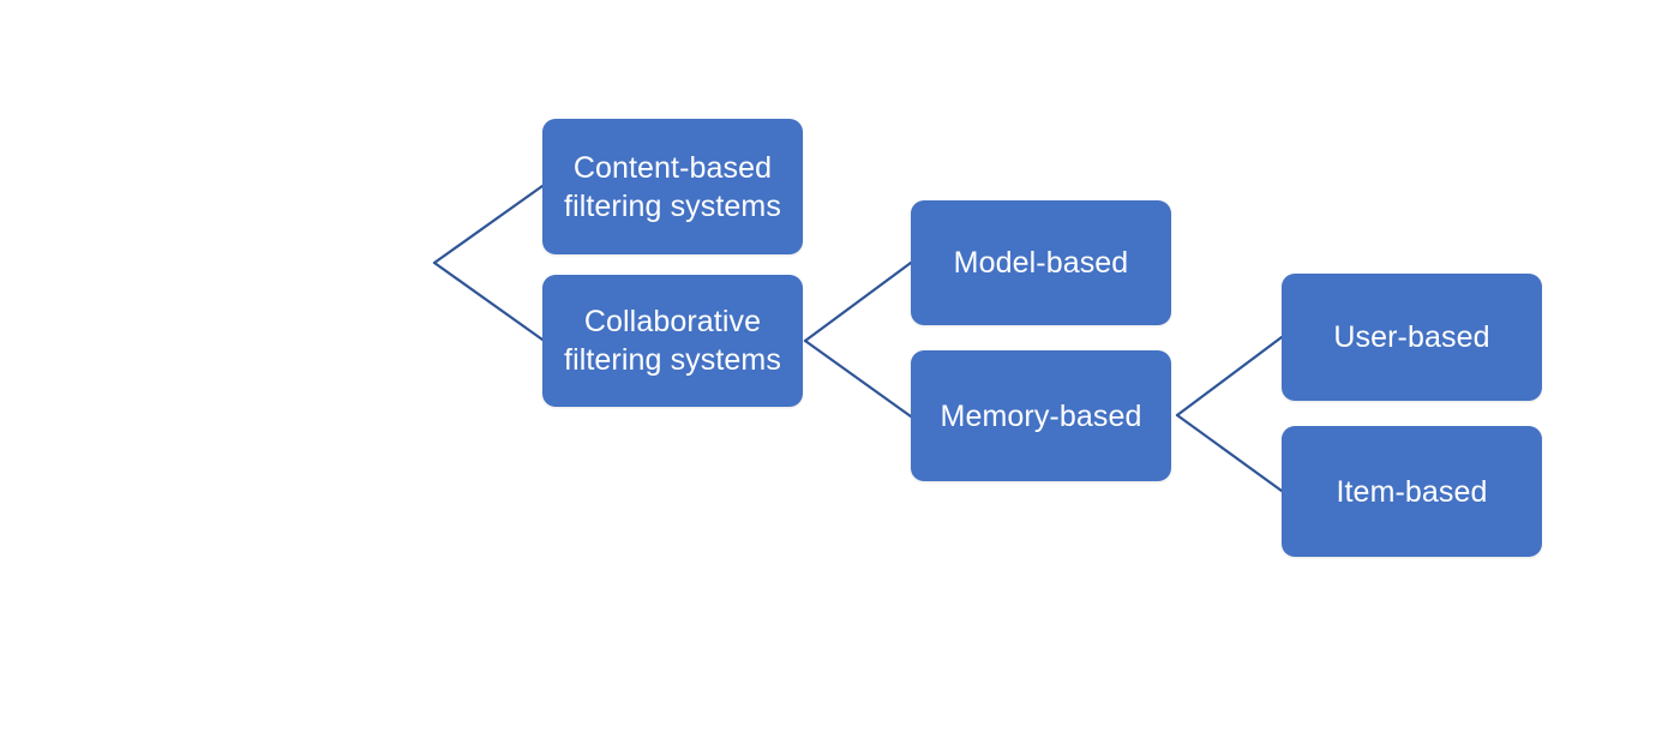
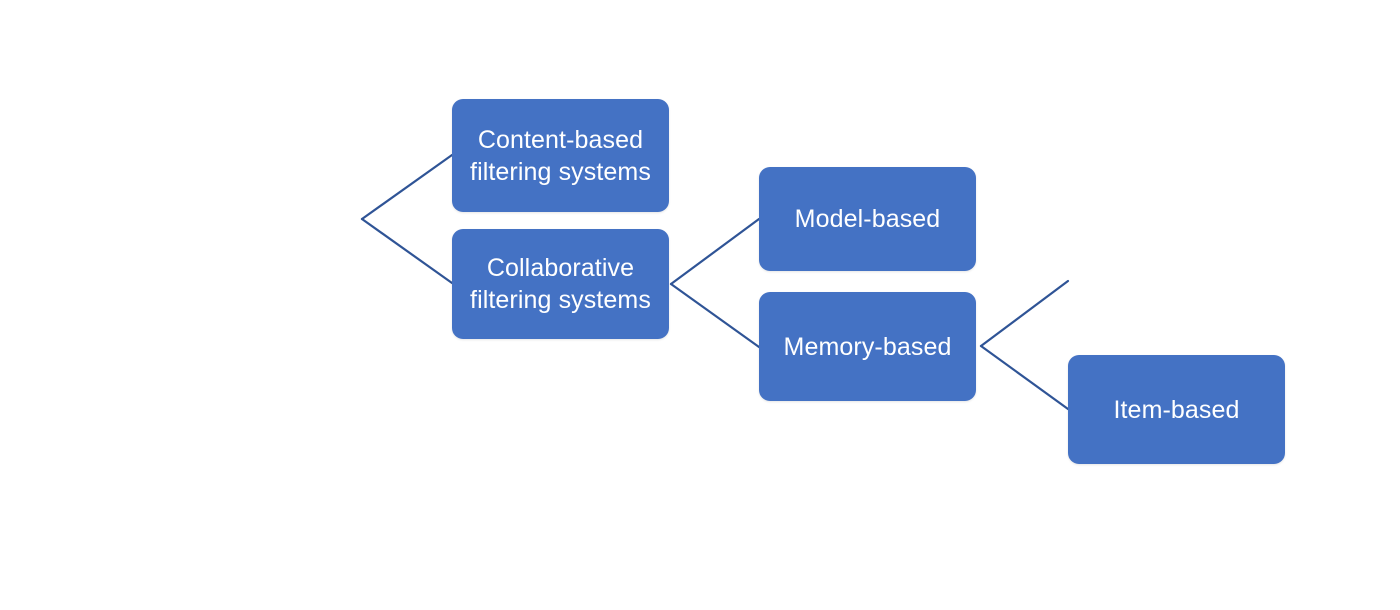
  Content-based
  filtering systems
  Collaborative
  filtering systems
  Model-based
  Memory-based
- User-based
  Item-based
